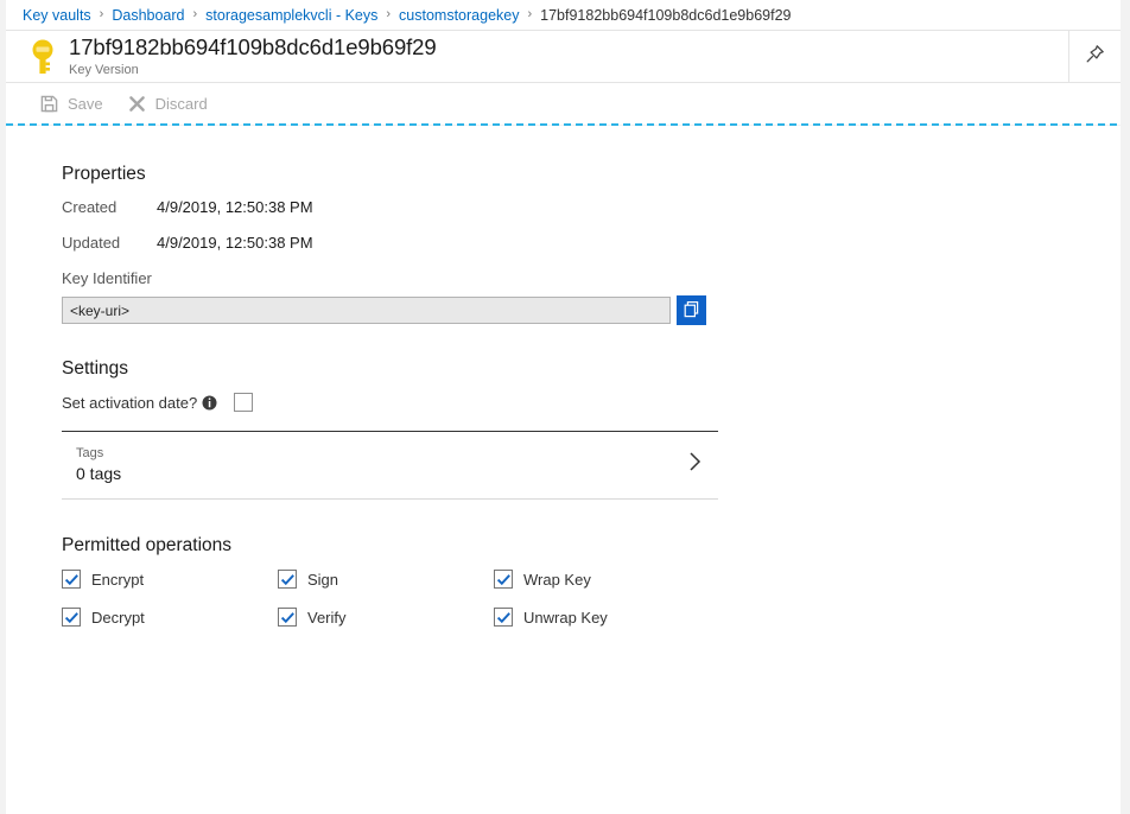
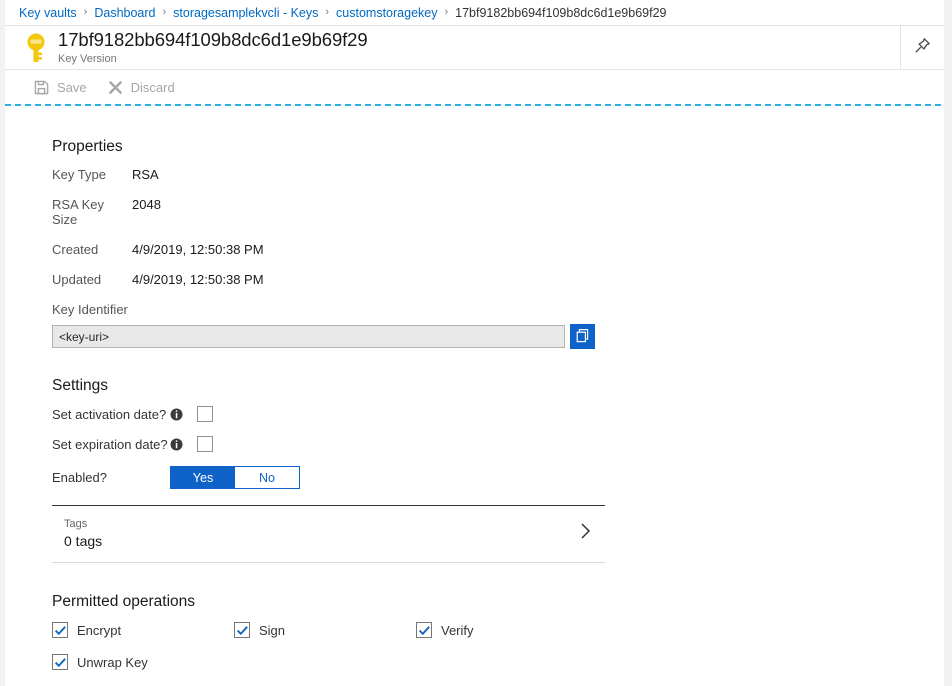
  Key vaults
  ›
  Dashboard
  ›
  storagesamplekvcli - Keys
  ›
  customstoragekey
  ›
  17bf9182bb694f109b8dc6d1e9b69f29
  17bf9182bb694f109b8dc6d1e9b69f29
  Key Version
  Save
  Discard
  Properties
+ Key Type
+ RSA
+ RSA Key Size
+ 2048
  Created
  4/9/2019, 12:50:38 PM
  Updated
  4/9/2019, 12:50:38 PM
  Key Identifier
  <key-uri>
  Settings
  Set activation date?
+ Set expiration date?
+ Enabled?
+ Yes
+ No
  Tags
  0 tags
  Permitted operations
  Encrypt
  Sign
- Wrap Key
- Decrypt
  Verify
  Unwrap Key
